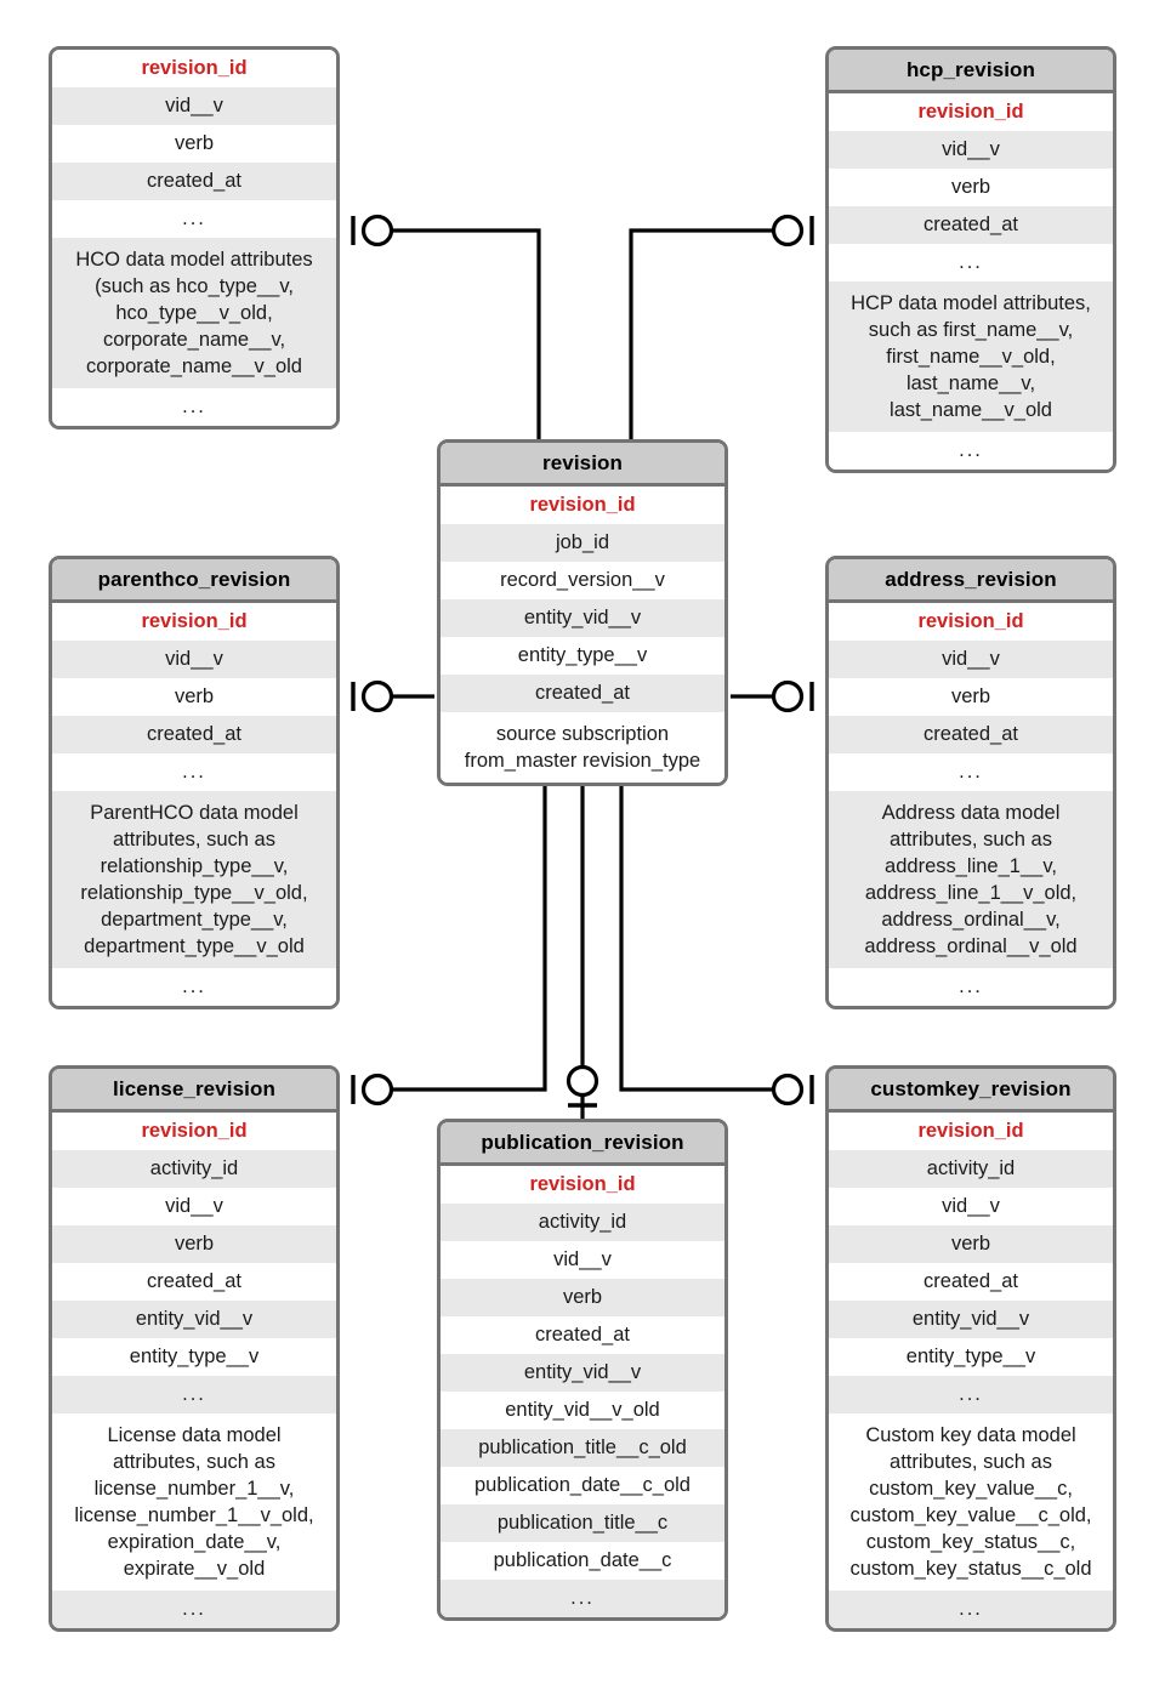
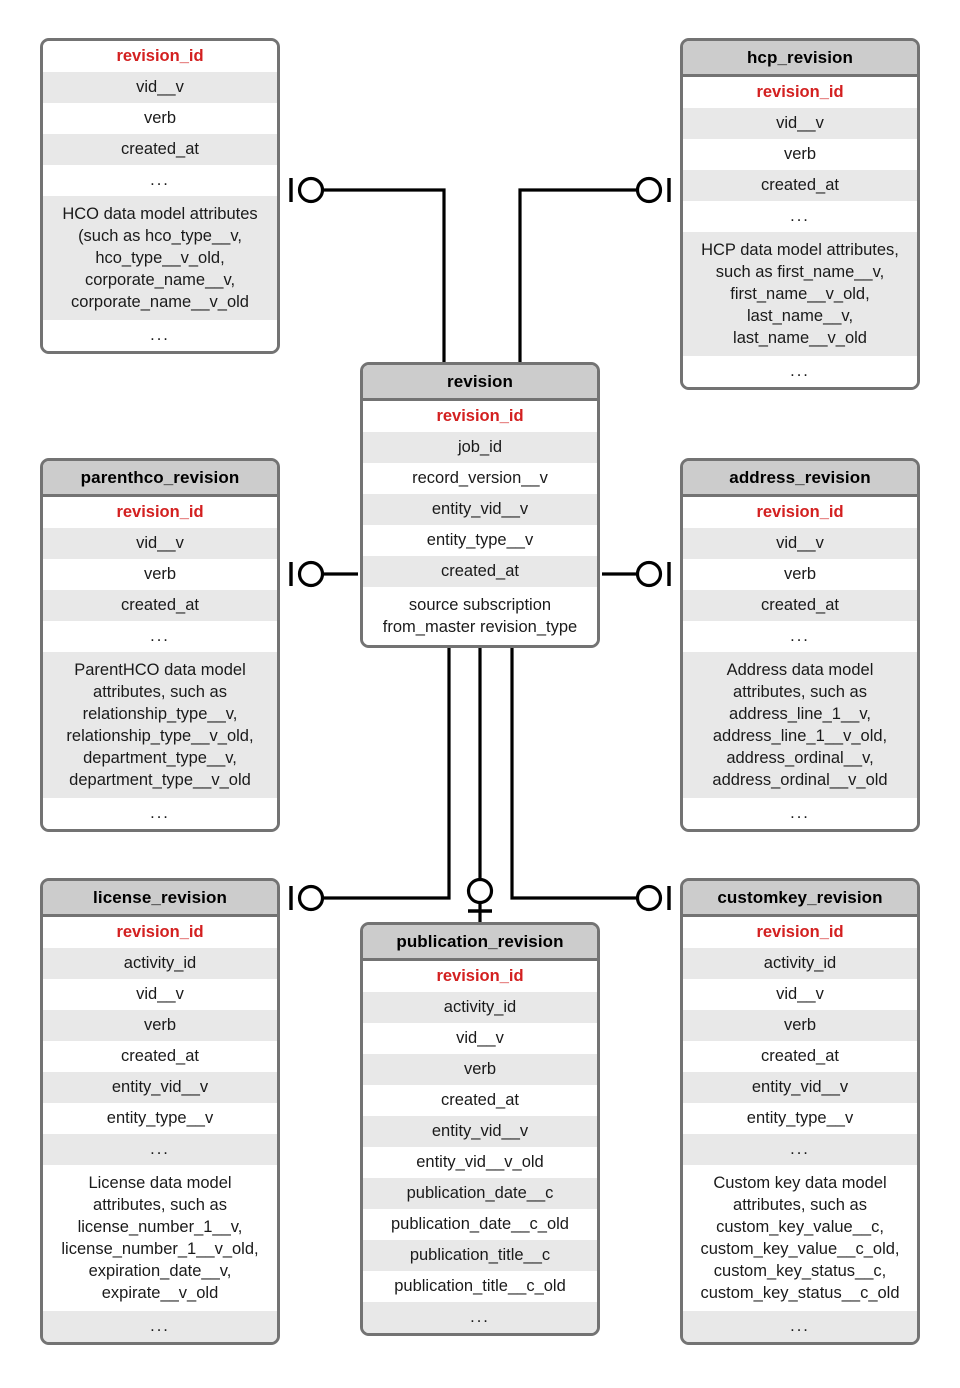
  revision_id
  vid__v
  verb
  created_at
  ...
  HCO data model attributes
  (such as hco_type__v,
  hco_type__v_old,
  corporate_name__v,
  corporate_name__v_old
  ...
  hcp_revision
  revision_id
  vid__v
  verb
  created_at
  ...
  HCP data model attributes,
  such as first_name__v,
  first_name__v_old,
  last_name__v,
  last_name__v_old
  ...
  revision
  revision_id
  job_id
  record_version__v
  entity_vid__v
  entity_type__v
  created_at
  source subscription
  from_master revision_type
  parenthco_revision
  revision_id
  vid__v
  verb
  created_at
  ...
  ParentHCO data model
  attributes, such as
  relationship_type__v,
  relationship_type__v_old,
  department_type__v,
  department_type__v_old
  ...
  address_revision
  revision_id
  vid__v
  verb
  created_at
  ...
  Address data model
  attributes, such as
  address_line_1__v,
  address_line_1__v_old,
  address_ordinal__v,
  address_ordinal__v_old
  ...
  license_revision
  revision_id
  activity_id
  vid__v
  verb
  created_at
  entity_vid__v
  entity_type__v
  ...
  License data model
  attributes, such as
  license_number_1__v,
  license_number_1__v_old,
  expiration_date__v,
  expirate__v_old
  ...
  publication_revision
  revision_id
  activity_id
  vid__v
  verb
  created_at
  entity_vid__v
  entity_vid__v_old
- publication_title__c_old
+ publication_date__c
  publication_date__c_old
  publication_title__c
- publication_date__c
+ publication_title__c_old
  ...
  customkey_revision
  revision_id
  activity_id
  vid__v
  verb
  created_at
  entity_vid__v
  entity_type__v
  ...
  Custom key data model
  attributes, such as
  custom_key_value__c,
  custom_key_value__c_old,
  custom_key_status__c,
  custom_key_status__c_old
  ...
